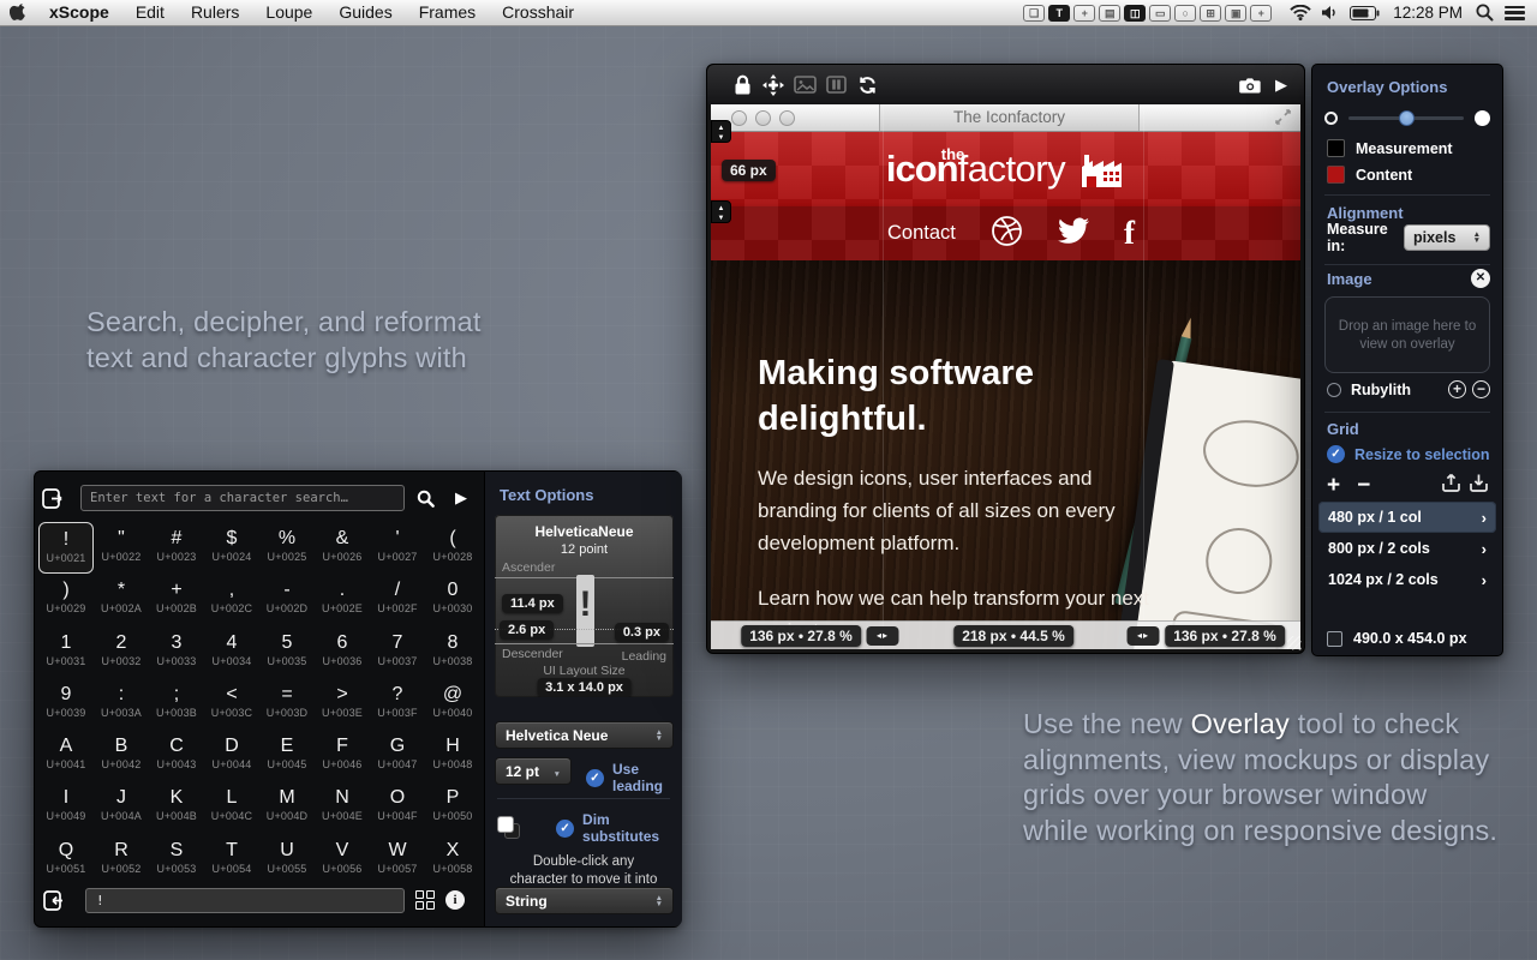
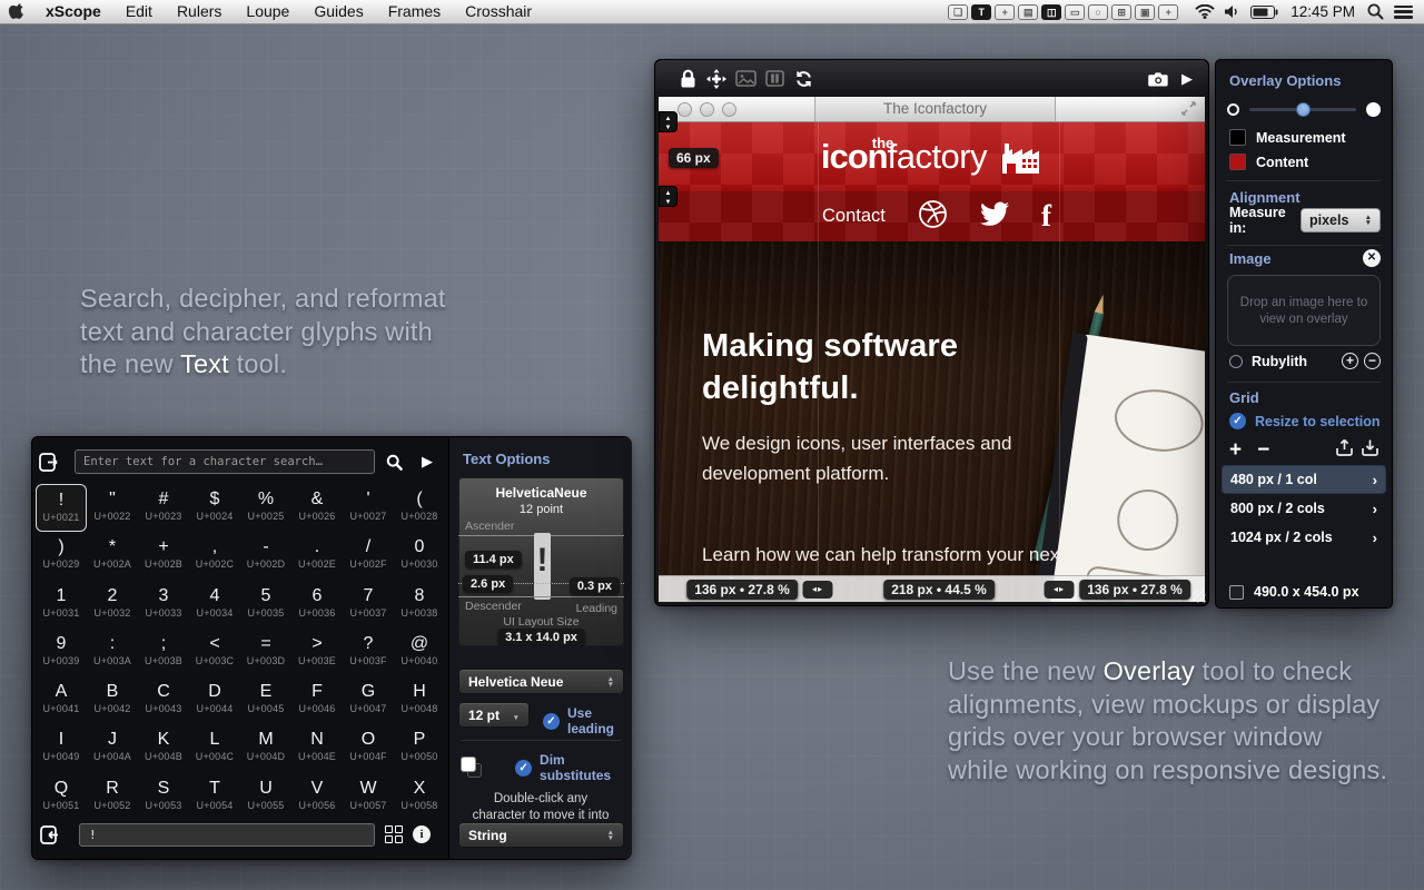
  xScope
  Edit
  Rulers
  Loupe
  Guides
  Frames
  Crosshair
  ❑
  T
  +
  ▤
  ◫
  ▭
  ○
  ⊞
  ▣
  +
- 12:28 PM
+ 12:45 PM
  Search, decipher, and reformat
  text and character glyphs with
+ the new Text tool.
  Use the new Overlay tool to check
  alignments, view mockups or display
  grids over your browser window
  while working on responsive designs.
  Enter text for a character search…
  ▶
  !
  U+0021
  "
  U+0022
  #
  U+0023
  $
  U+0024
  %
  U+0025
  &
  U+0026
  '
  U+0027
  (
  U+0028
  )
  U+0029
  *
  U+002A
  +
  U+002B
  ,
  U+002C
  -
  U+002D
  .
  U+002E
  /
  U+002F
  0
  U+0030
  1
  U+0031
  2
  U+0032
  3
  U+0033
  4
  U+0034
  5
  U+0035
  6
  U+0036
  7
  U+0037
  8
  U+0038
  9
  U+0039
  :
  U+003A
  ;
  U+003B
  <
  U+003C
  =
  U+003D
  >
  U+003E
  ?
  U+003F
  @
  U+0040
  A
  U+0041
  B
  U+0042
  C
  U+0043
  D
  U+0044
  E
  U+0045
  F
  U+0046
  G
  U+0047
  H
  U+0048
  I
  U+0049
  J
  U+004A
  K
  U+004B
  L
  U+004C
  M
  U+004D
  N
  U+004E
  O
  U+004F
  P
  U+0050
  Q
  U+0051
  R
  U+0052
  S
  U+0053
  T
  U+0054
  U
  U+0055
  V
  U+0056
  W
  U+0057
  X
  U+0058
  !
  i
  Text Options
  HelveticaNeue
  12 point
  Ascender
  !
  11.4 px
  2.6 px
  0.3 px
  Descender
  Leading
  UI Layout Size
  3.1 x 14.0 px
  Helvetica Neue
  12 pt
  ✓
  Use leading
  ✓
  Dim substitutes
  Double-click any
  character to move it into
  String
  ▶
  The Iconfactory
  the
  icon
  factory
  Contact
  f
  Making software
  delightful.
  We design icons, user interfaces and
- branding for clients of all sizes on every
  development platform.
  Learn how we can help transform your next
  136 px • 27.8 %
  218 px • 44.5 %
  136 px • 27.8 %
  ◂▸
  ◂▸
  66 px
  Overlay Options
  Measurement
  Content
  Alignment
  Measure in:
  pixels
  Image
  ✕
  Drop an image here to
  view on overlay
  Rubylith
  +
  −
  Grid
  ✓
  Resize to selection
  +
  −
  480 px / 1 col
  ›
  800 px / 2 cols
  ›
  1024 px / 2 cols
  ›
  490.0 x 454.0 px
